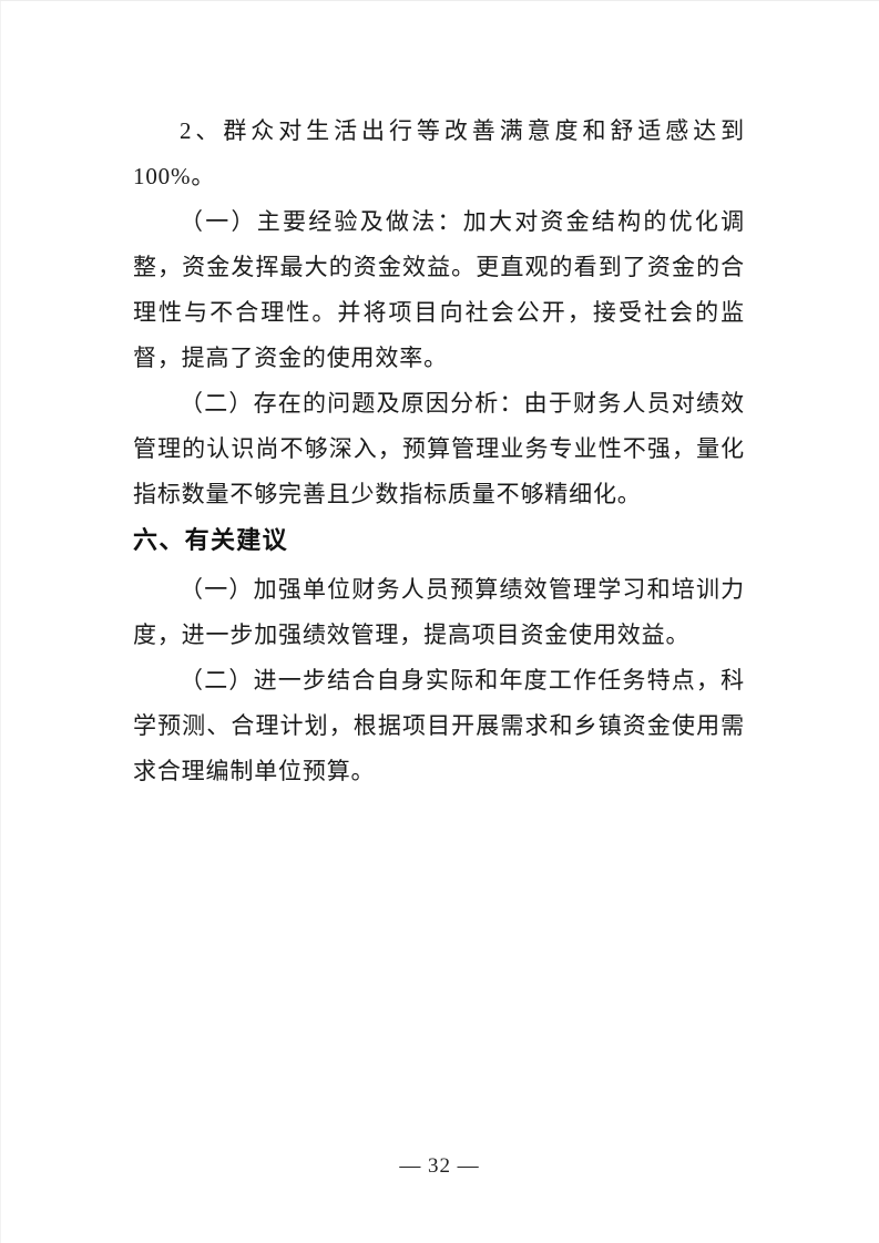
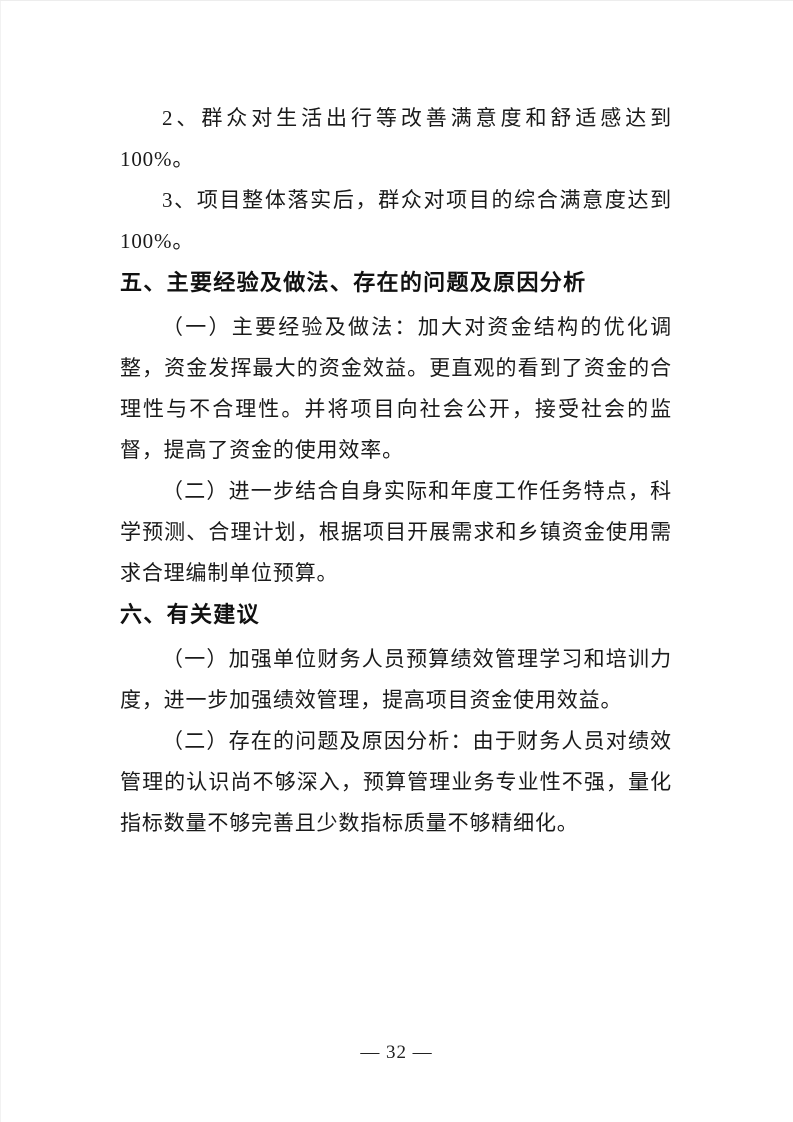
  2、群众对生活出行等改善满意度和舒适感达到 100%。
+ 3、项目整体落实后，群众对项目的综合满意度达到 100%。
+ 五、主要经验及做法、存在的问题及原因分析
  （一）主要经验及做法：加大对资金结构的优化调整，资金发挥最大的资金效益。更直观的看到了资金的合理性与不合理性。并将项目向社会公开，接受社会的监督，提高了资金的使用效率。
- （二）存在的问题及原因分析：由于财务人员对绩效管理的认识尚不够深入，预算管理业务专业性不强，量化指标数量不够完善且少数指标质量不够精细化。
+ （二）进一步结合自身实际和年度工作任务特点，科学预测、合理计划，根据项目开展需求和乡镇资金使用需求合理编制单位预算。
  六、有关建议
  （一）加强单位财务人员预算绩效管理学习和培训力度，进一步加强绩效管理，提高项目资金使用效益。
- （二）进一步结合自身实际和年度工作任务特点，科学预测、合理计划，根据项目开展需求和乡镇资金使用需求合理编制单位预算。
+ （二）存在的问题及原因分析：由于财务人员对绩效管理的认识尚不够深入，预算管理业务专业性不强，量化指标数量不够完善且少数指标质量不够精细化。
  — 32 —
